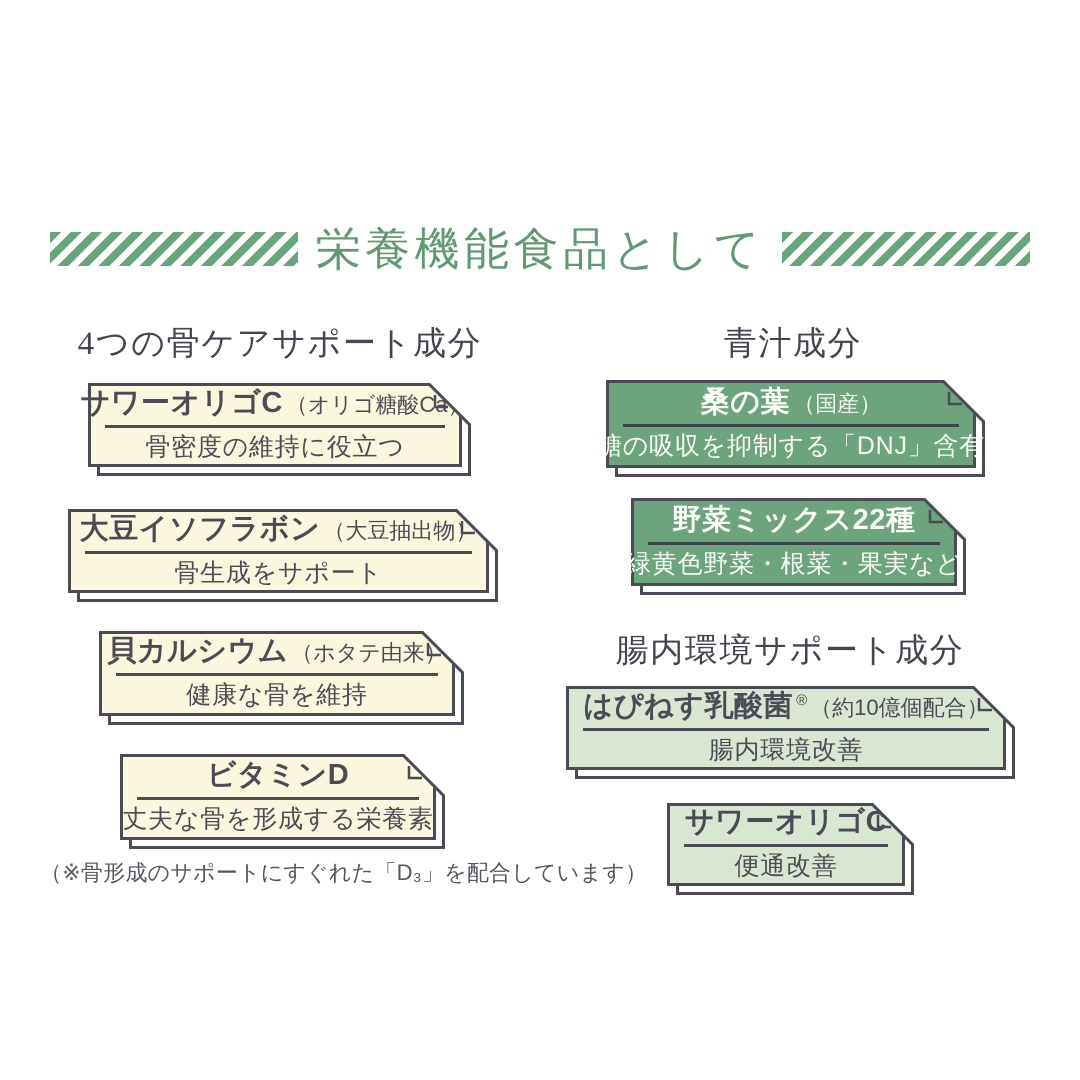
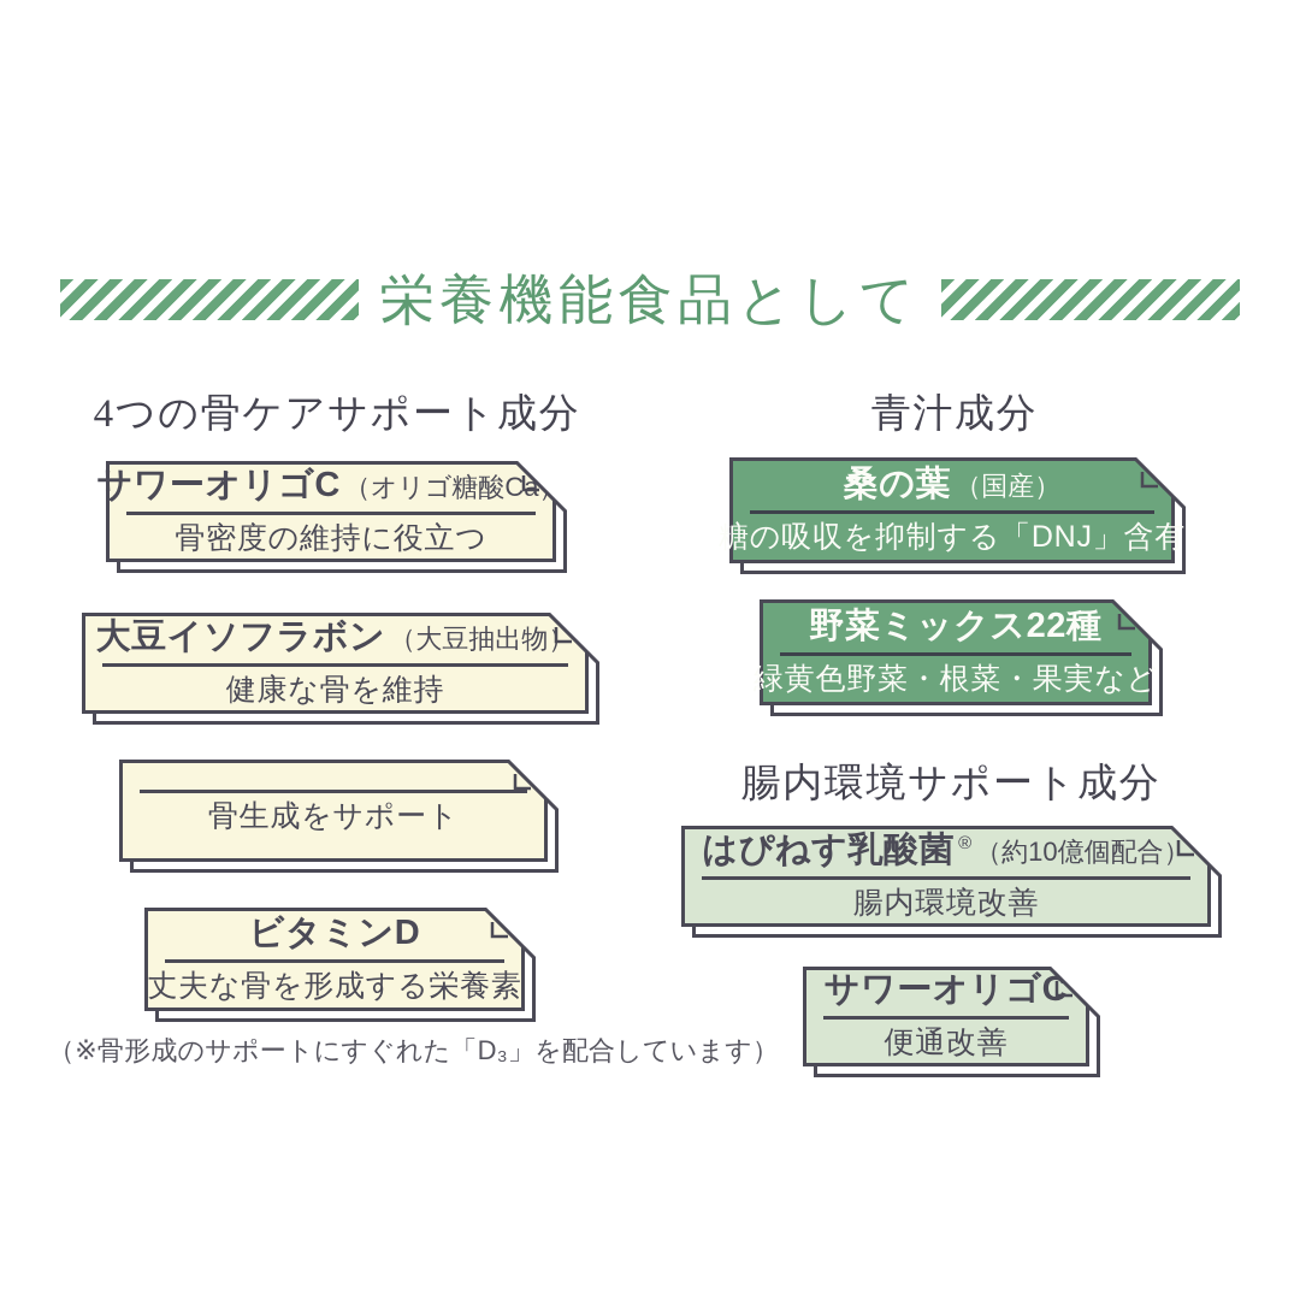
  栄養機能食品として
  4つの骨ケアサポート成分
  青汁成分
  腸内環境サポート成分
  サワーオリゴC
  （オリゴ糖酸Ca
  骨密度の維持に役立つ
  大豆イソフラボン
  （大豆抽出物）
- 骨生成をサポート
+ 健康な骨を維持
- 貝カルシウム
- （ホタテ由来）
- 健康な骨を維持
+ 骨生成をサポート
  ビタミンD
  丈夫な骨を形成する栄養素
  （※骨形成のサポートにすぐれた「D₃」を配合しています）
  桑の葉
  （国産）
  糖の吸収を抑制する「DNJ」含有
  野菜ミックス22種
  緑黄色野菜・根菜・果実など
  はぴねす乳酸菌
  ®
  （約10億個配合）
  腸内環境改善
  サワーオリゴC
  便通改善
